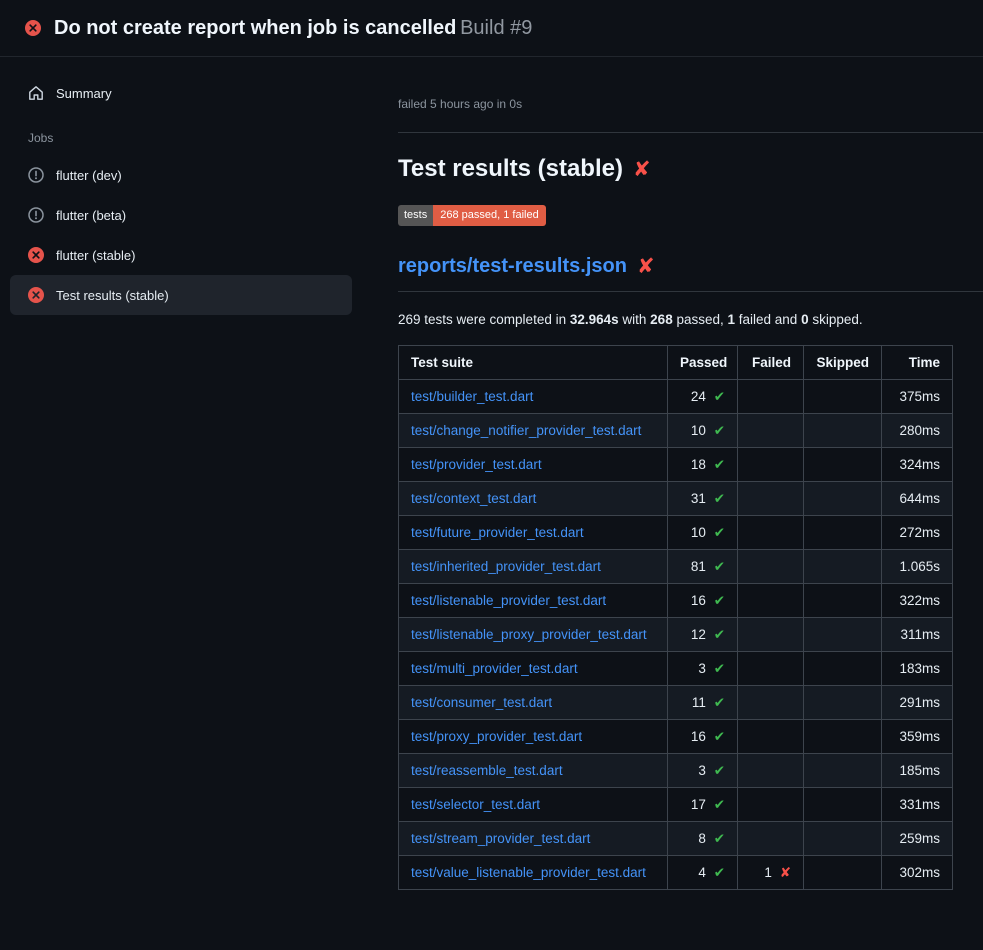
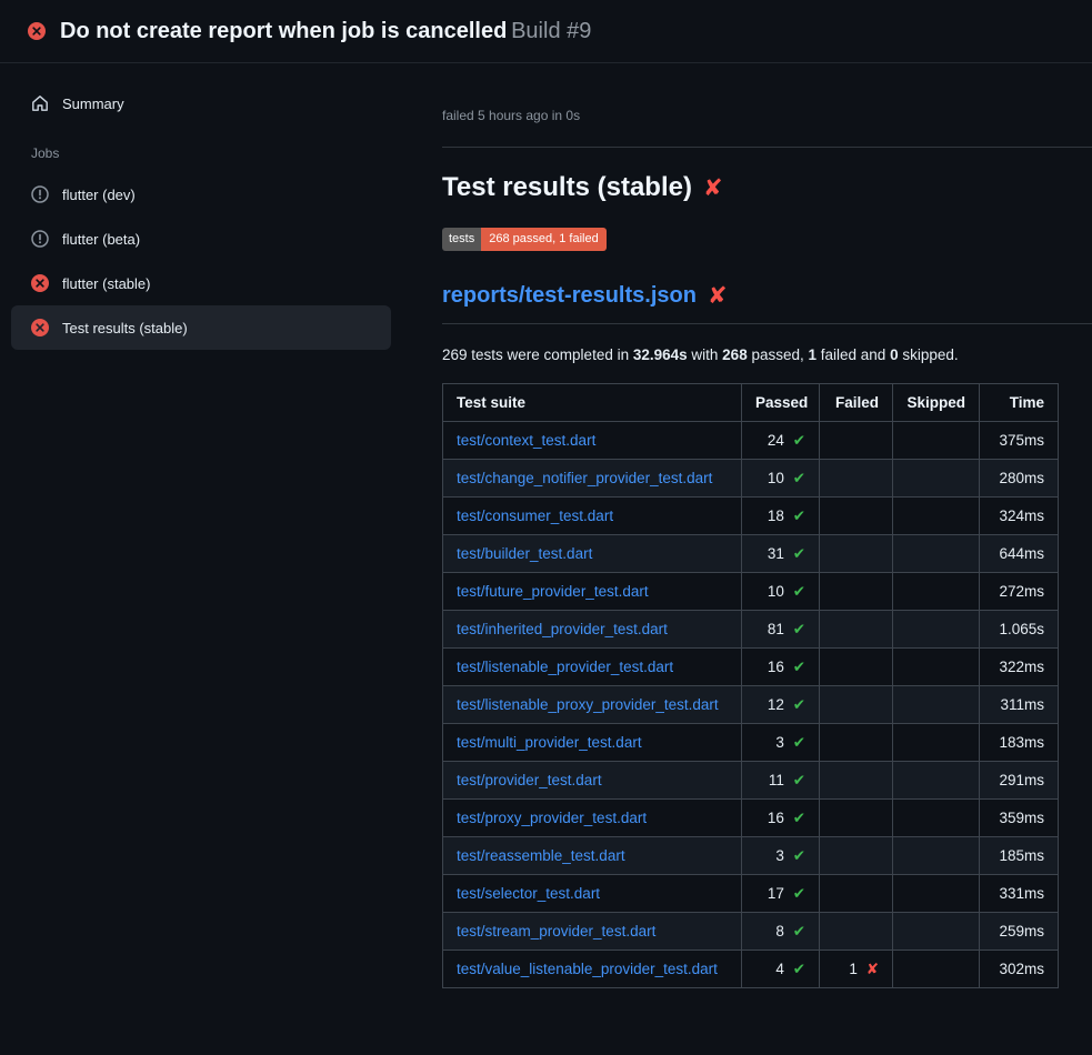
  Do not create report when job is cancelled Build #9
  Summary
  Jobs
  flutter (dev)
  flutter (beta)
  flutter (stable)
  Test results (stable)
  failed 5 hours ago in 0s
  Test results (stable)
  ✘
  tests
  268 passed, 1 failed
  reports/test-results.json
  ✘
  269 tests were completed in 32.964s with 268 passed, 1 failed and 0 skipped.
  Test suite	Passed	Failed	Skipped	Time
- test/builder_test.dart	24 ✔			375ms
+ test/context_test.dart	24 ✔			375ms
  test/change_notifier_provider_test.dart	10 ✔			280ms
- test/provider_test.dart	18 ✔			324ms
+ test/consumer_test.dart	18 ✔			324ms
- test/context_test.dart	31 ✔			644ms
+ test/builder_test.dart	31 ✔			644ms
  test/future_provider_test.dart	10 ✔			272ms
  test/inherited_provider_test.dart	81 ✔			1.065s
  test/listenable_provider_test.dart	16 ✔			322ms
  test/listenable_proxy_provider_test.dart	12 ✔			311ms
  test/multi_provider_test.dart	3 ✔			183ms
- test/consumer_test.dart	11 ✔			291ms
+ test/provider_test.dart	11 ✔			291ms
  test/proxy_provider_test.dart	16 ✔			359ms
  test/reassemble_test.dart	3 ✔			185ms
  test/selector_test.dart	17 ✔			331ms
  test/stream_provider_test.dart	8 ✔			259ms
  test/value_listenable_provider_test.dart	4 ✔	1 ✘		302ms
